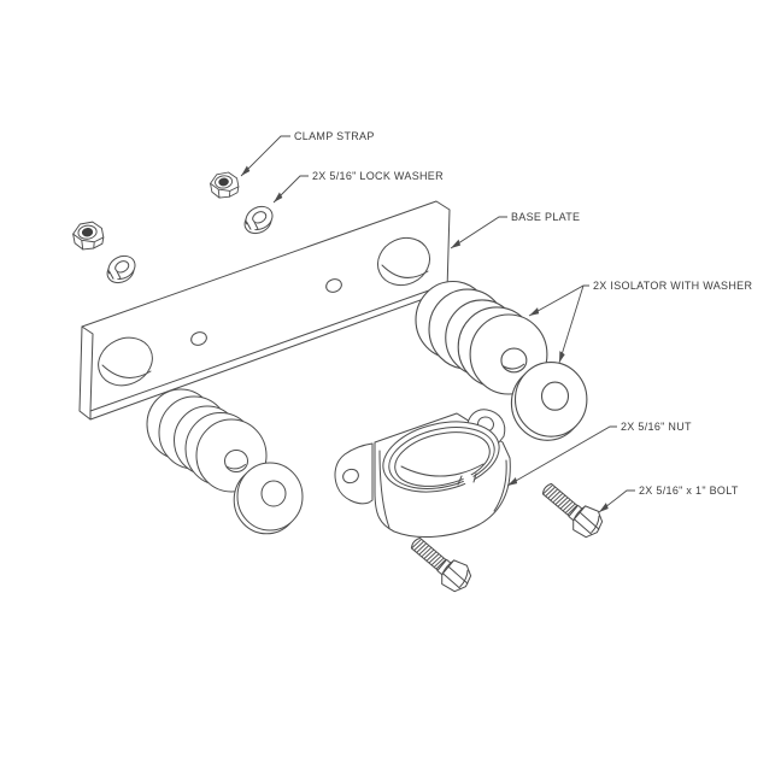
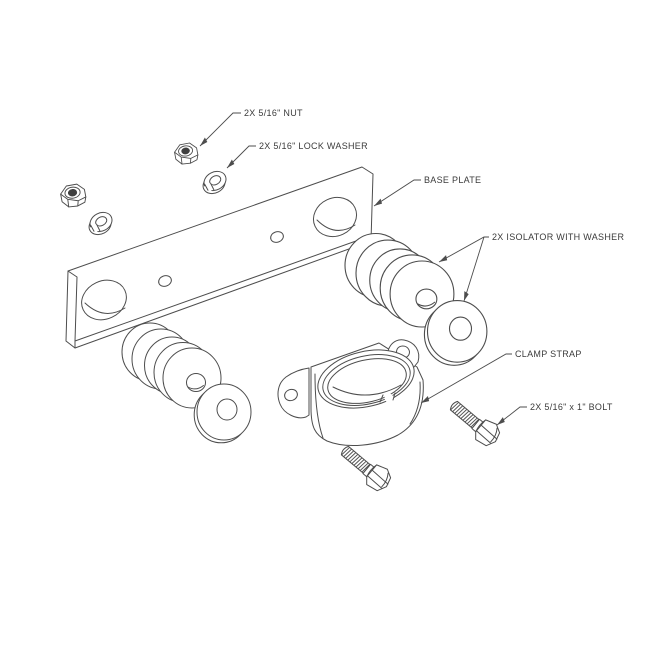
- CLAMP STRAP
+ 2X 5/16" NUT
  2X 5/16" LOCK WASHER
  BASE PLATE
  2X ISOLATOR WITH WASHER
- 2X 5/16" NUT
+ CLAMP STRAP
  2X 5/16" x 1" BOLT
